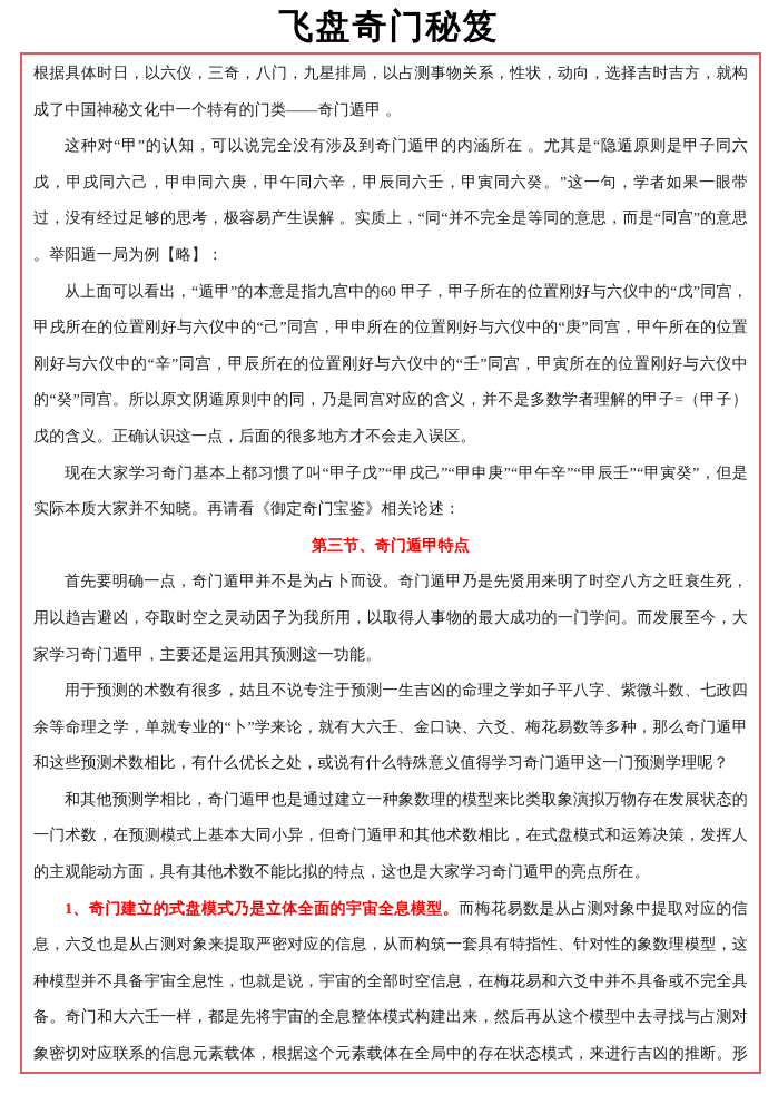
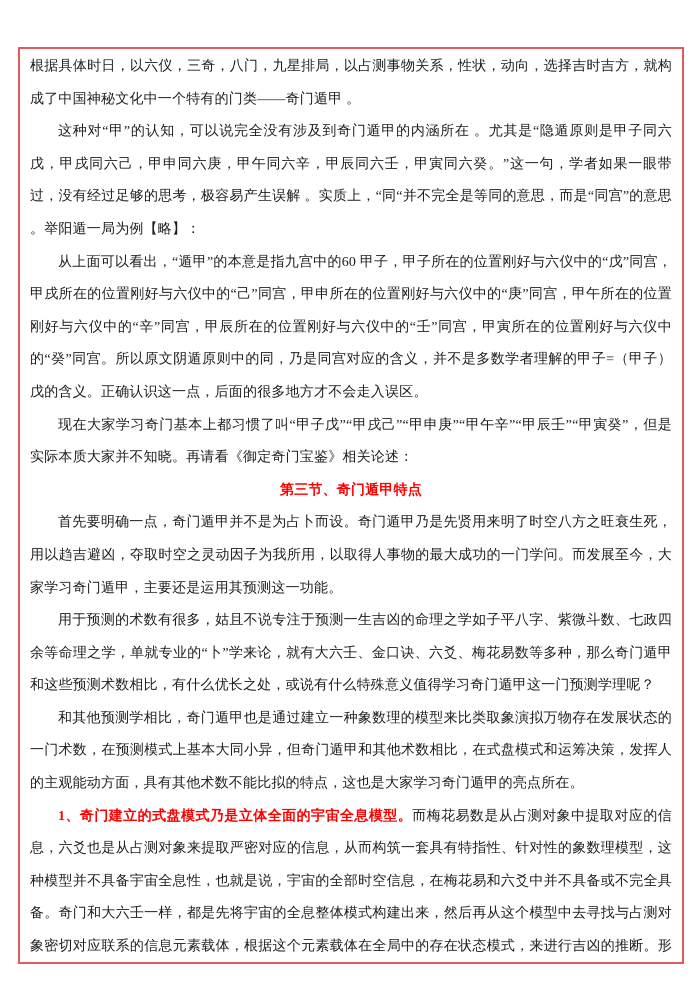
- 飞盘奇门秘笈
  根据具体时日，以六仪，三奇，八门，九星排局，以占测事物关系，性状，动向，选择吉时吉方，就构成了中国神秘文化中一个特有的门类——奇门遁甲 。
  这种对“甲”的认知，可以说完全没有涉及到奇门遁甲的内涵所在 。尤其是“隐遁原则是甲子同六戊，甲戌同六己，甲申同六庚，甲午同六辛，甲辰同六壬，甲寅同六癸。”这一句，学者如果一眼带过，没有经过足够的思考，极容易产生误解 。实质上，“同“并不完全是等同的意思，而是“同宫”的意思 。举阳遁一局为例【略】：
  从上面可以看出，“遁甲”的本意是指九宫中的60 甲子，甲子所在的位置刚好与六仪中的“戊”同宫，甲戌所在的位置刚好与六仪中的“己”同宫，甲申所在的位置刚好与六仪中的“庚”同宫，甲午所在的位置刚好与六仪中的“辛”同宫，甲辰所在的位置刚好与六仪中的“壬”同宫，甲寅所在的位置刚好与六仪中的“癸”同宫。所以原文阴遁原则中的同，乃是同宫对应的含义，并不是多数学者理解的甲子=（甲子）戊的含义。正确认识这一点，后面的很多地方才不会走入误区。
  现在大家学习奇门基本上都习惯了叫“甲子戊”“甲戌己”“甲申庚”“甲午辛”“甲辰壬”“甲寅癸”，但是实际本质大家并不知晓。再请看《御定奇门宝鉴》相关论述：
  第三节、奇门遁甲特点
  首先要明确一点，奇门遁甲并不是为占卜而设。奇门遁甲乃是先贤用来明了时空八方之旺衰生死，用以趋吉避凶，夺取时空之灵动因子为我所用，以取得人事物的最大成功的一门学问。而发展至今，大家学习奇门遁甲，主要还是运用其预测这一功能。
  用于预测的术数有很多，姑且不说专注于预测一生吉凶的命理之学如子平八字、紫微斗数、七政四余等命理之学，单就专业的“卜”学来论，就有大六壬、金口诀、六爻、梅花易数等多种，那么奇门遁甲和这些预测术数相比，有什么优长之处，或说有什么特殊意义值得学习奇门遁甲这一门预测学理呢？
  和其他预测学相比，奇门遁甲也是通过建立一种象数理的模型来比类取象演拟万物存在发展状态的一门术数，在预测模式上基本大同小异，但奇门遁甲和其他术数相比，在式盘模式和运筹决策，发挥人的主观能动方面，具有其他术数不能比拟的特点，这也是大家学习奇门遁甲的亮点所在。
  1、奇门建立的式盘模式乃是立体全面的宇宙全息模型。而梅花易数是从占测对象中提取对应的信息，六爻也是从占测对象来提取严密对应的信息，从而构筑一套具有特指性、针对性的象数理模型，这种模型并不具备宇宙全息性，也就是说，宇宙的全部时空信息，在梅花易和六爻中并不具备或不完全具备。奇门和大六壬一样，都是先将宇宙的全息整体模式构建出来，然后再从这个模型中去寻找与占测对象密切对应联系的信息元素载体，根据这个元素载体在全局中的存在状态模式，来进行吉凶的推断。形
